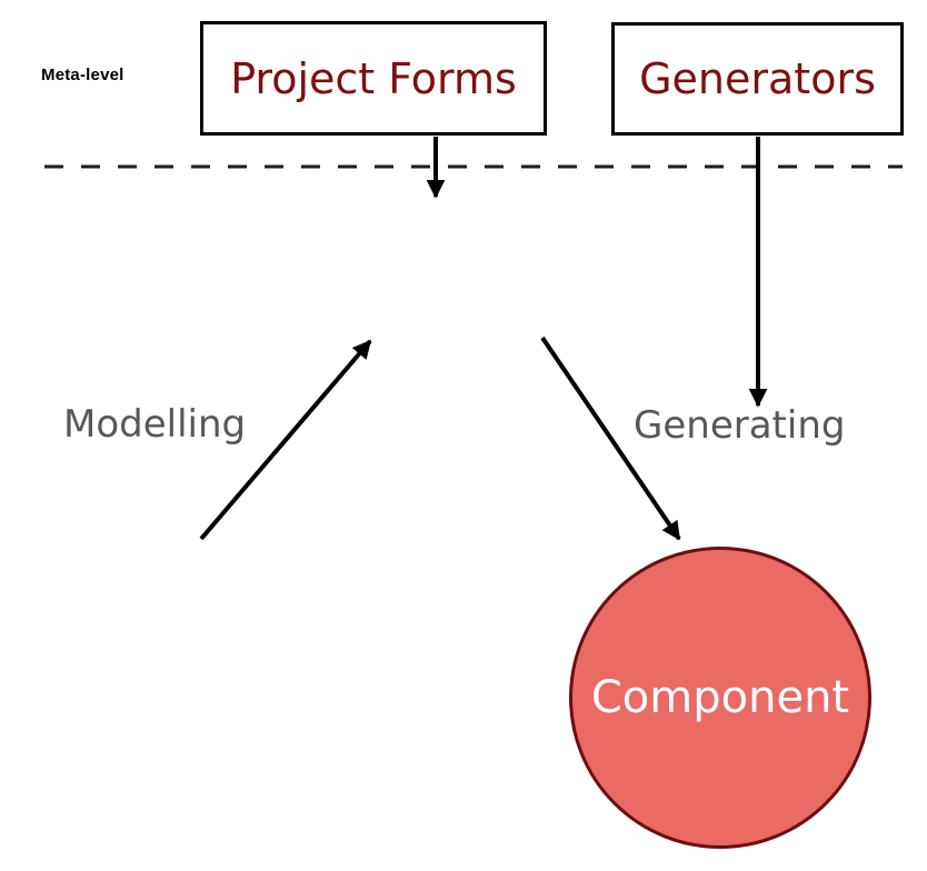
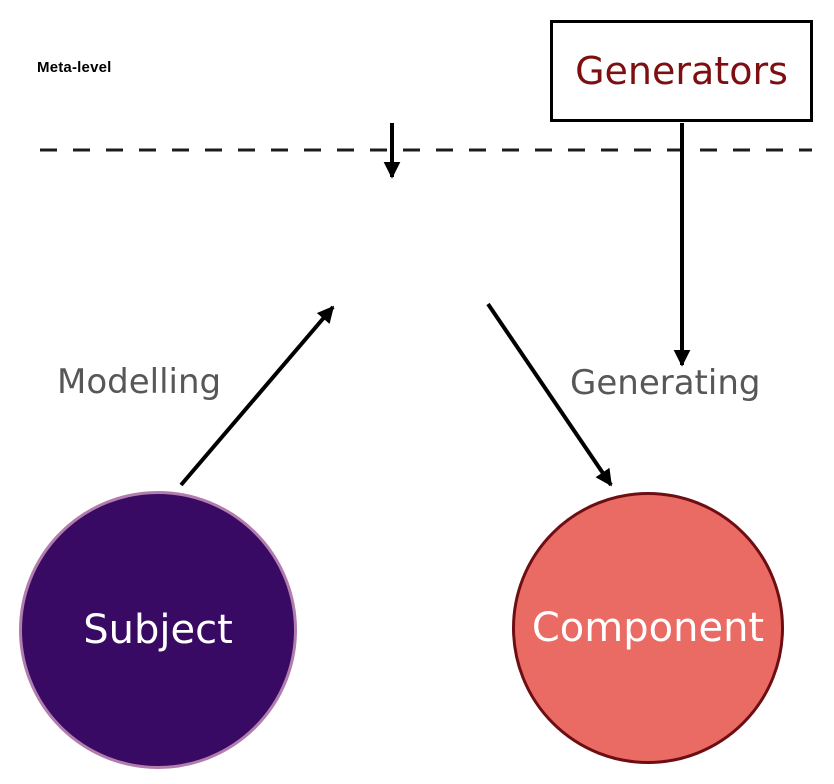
  Meta-level
- Project Forms
  Generators
+ Subject
  Component
  Modelling
  Generating
